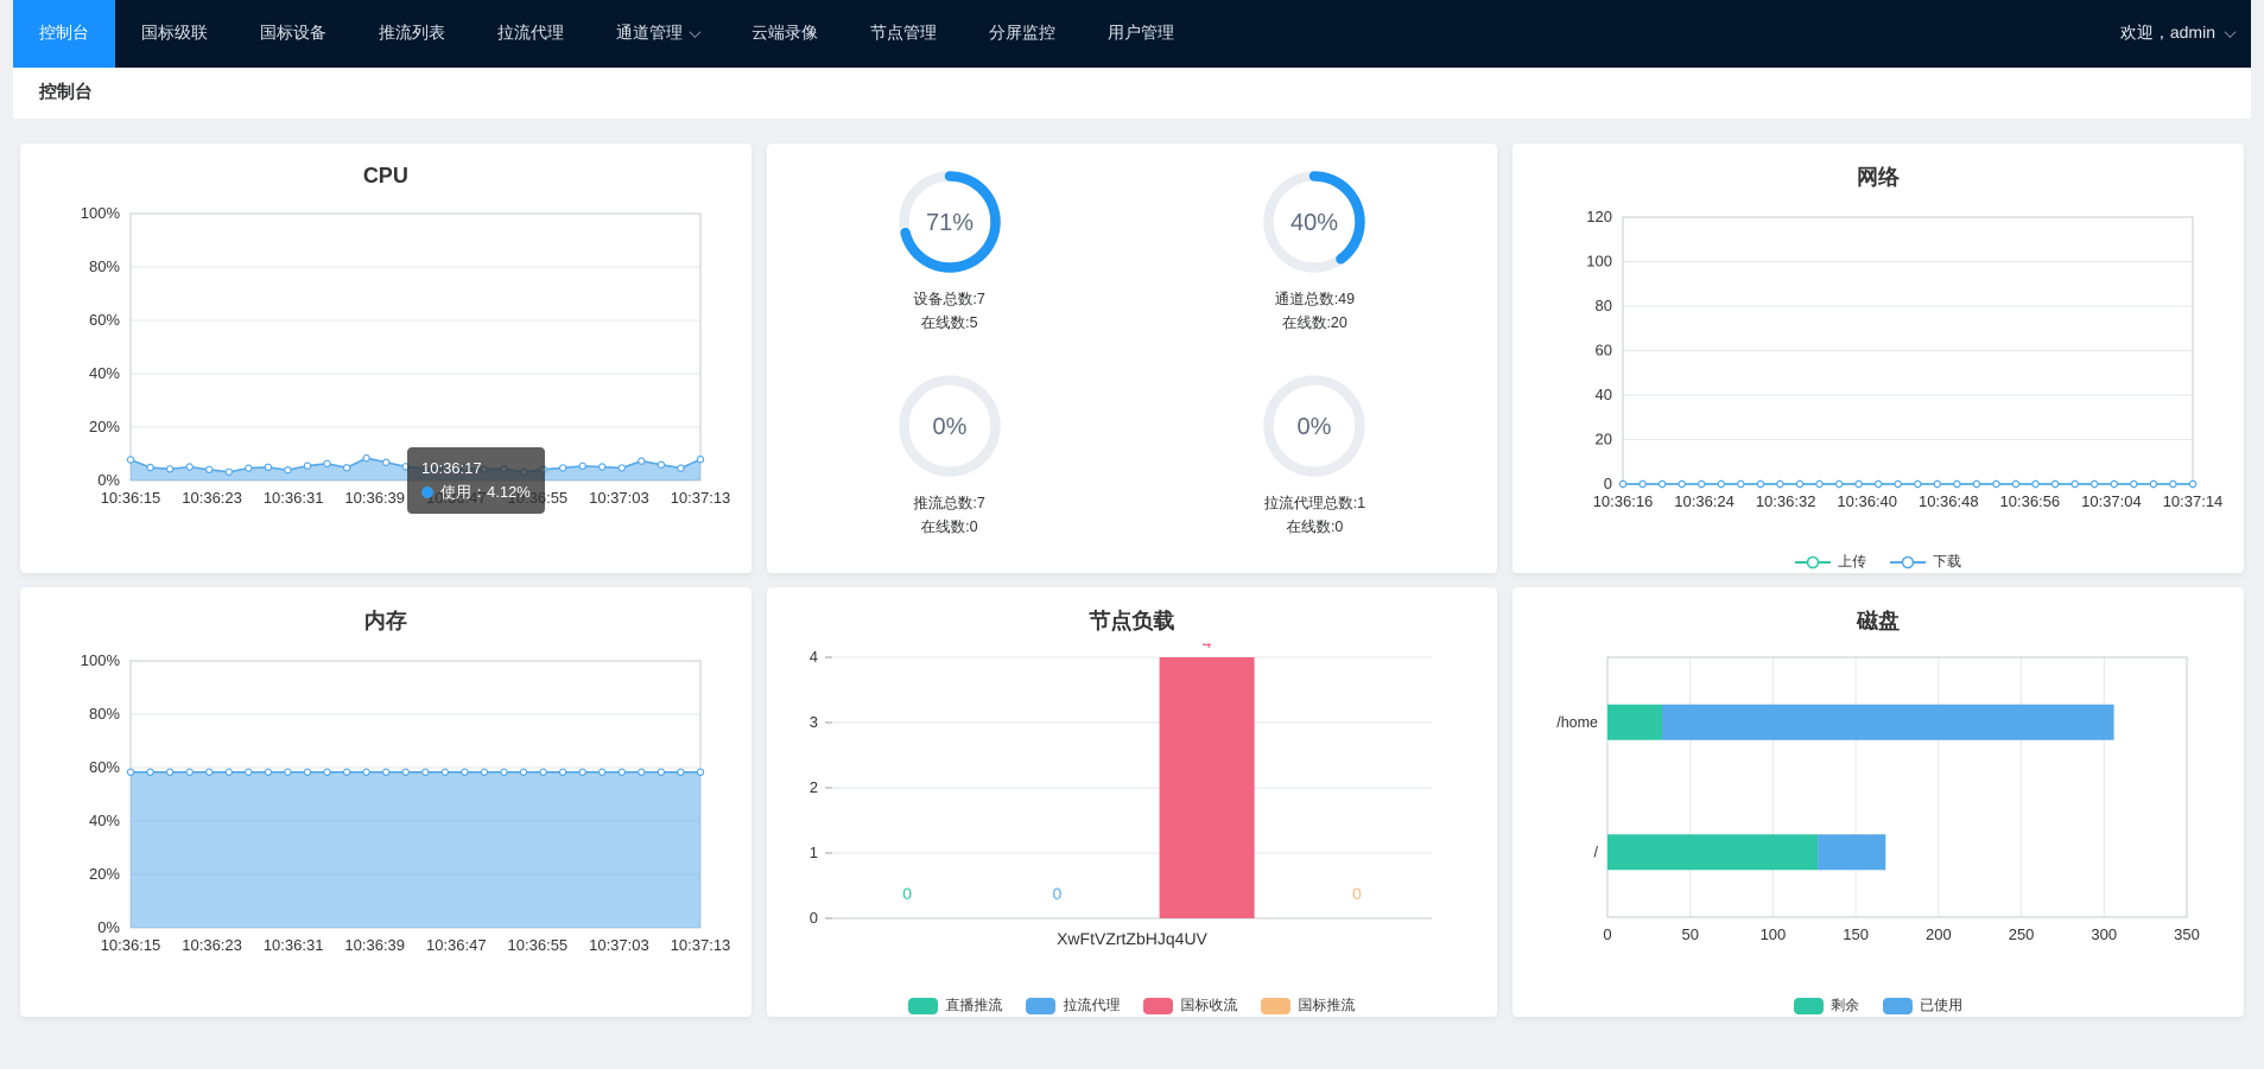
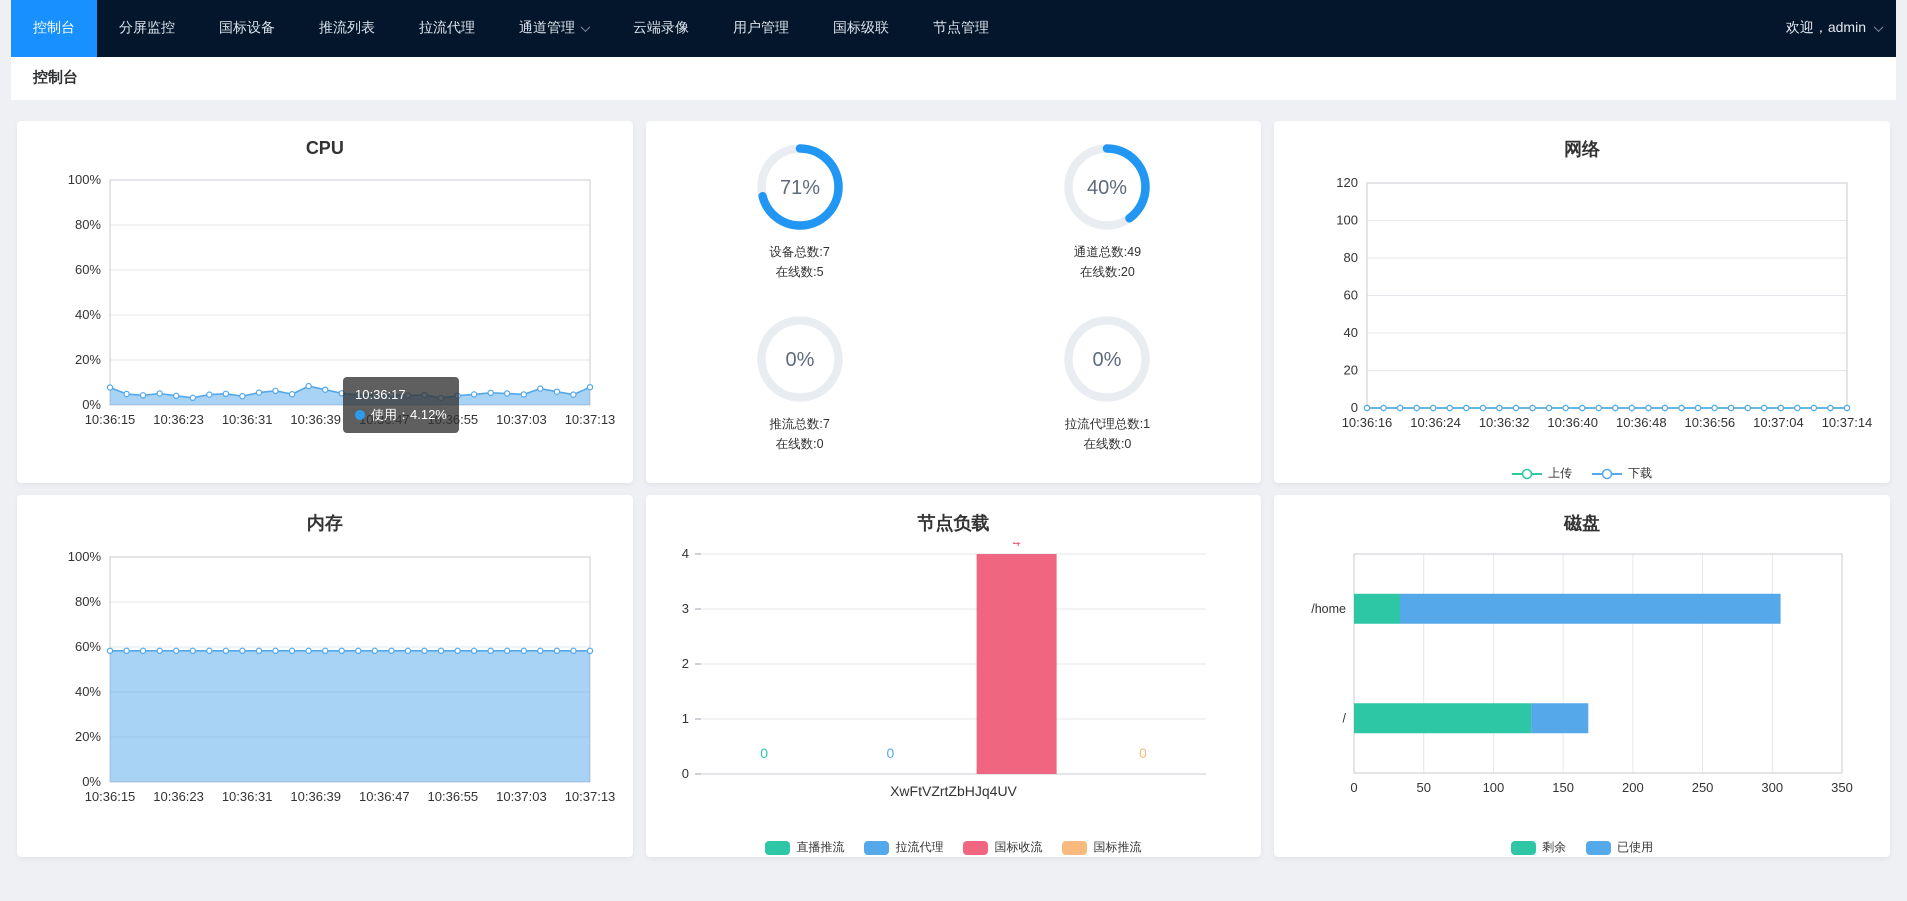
  控制台
- 国标级联
+ 分屏监控
  国标设备
  推流列表
  拉流代理
  通道管理
  云端录像
- 节点管理
+ 用户管理
- 分屏监控
+ 国标级联
- 用户管理
+ 节点管理
  欢迎，admin
  控制台
  CPU
  0%
  20%
  40%
  60%
  80%
  100%
  10:36:15
  10:36:23
  10:36:31
  10:36:39
  10:36:47
  10:36:55
  10:37:03
  10:37:13
  10:36:17
  使用：4.12%
  71%
  设备总数:7
  在线数:5
  40%
  通道总数:49
  在线数:20
  0%
  推流总数:7
  在线数:0
  0%
  拉流代理总数:1
  在线数:0
  网络
  0
  20
  40
  60
  80
  100
  120
  10:36:16
  10:36:24
  10:36:32
  10:36:40
  10:36:48
  10:36:56
  10:37:04
  10:37:14
  上传
  下载
  内存
  0%
  20%
  40%
  60%
  80%
  100%
  10:36:15
  10:36:23
  10:36:31
  10:36:39
  10:36:47
  10:36:55
  10:37:03
  10:37:13
  节点负载
  0
  1
  2
  3
  4
  0
  0
  0
  XwFtVZrtZbHJq4UV
  直播推流
  拉流代理
  国标收流
  国标推流
  磁盘
  0
  50
  100
  150
  200
  250
  300
  350
  /home
  /
  剩余
  已使用
